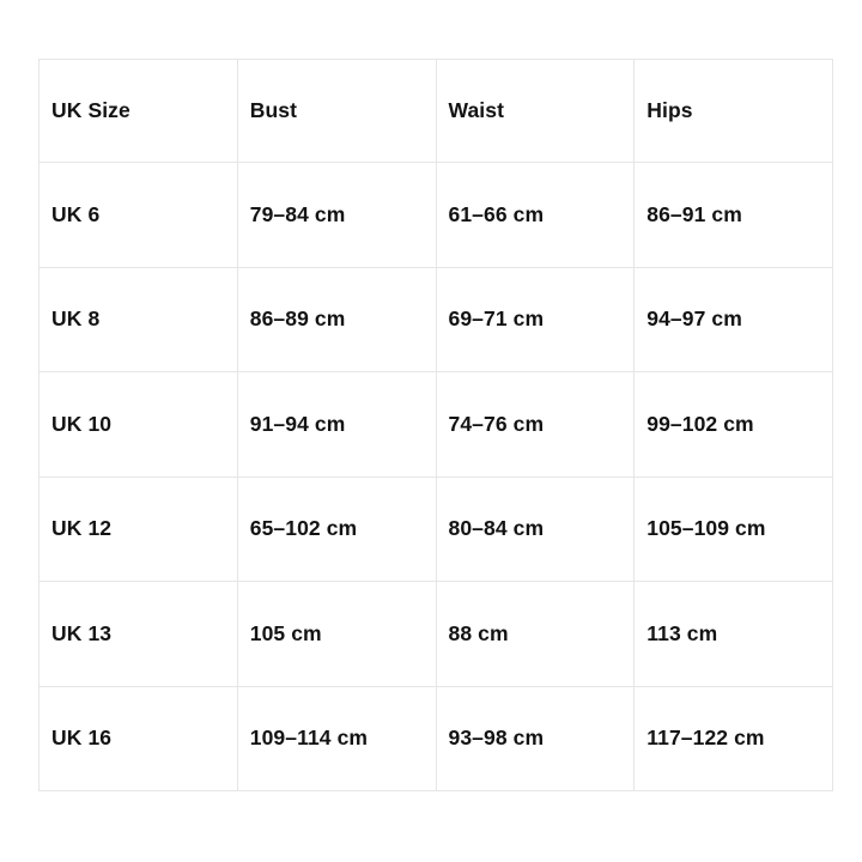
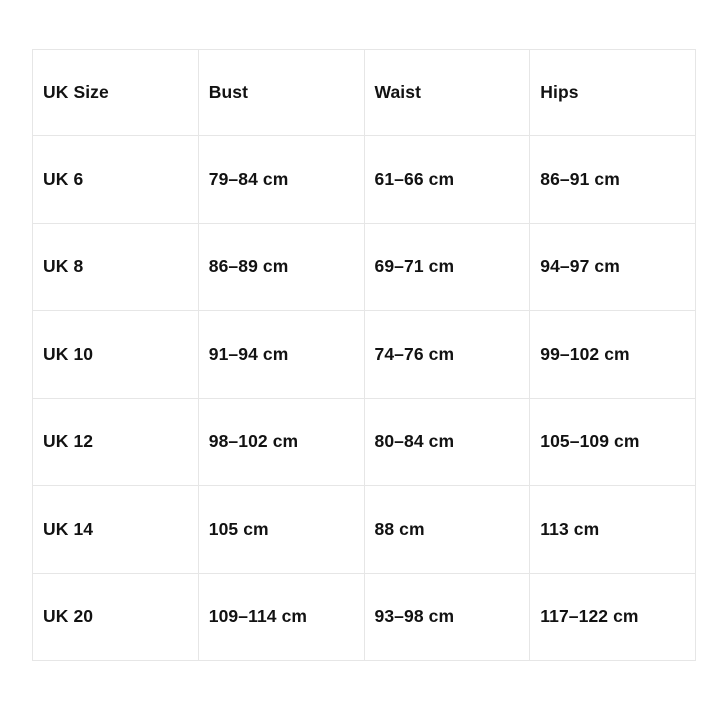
  UK Size	Bust	Waist	Hips
  UK 6	79–84 cm	61–66 cm	86–91 cm
  UK 8	86–89 cm	69–71 cm	94–97 cm
  UK 10	91–94 cm	74–76 cm	99–102 cm
- UK 12	65–102 cm	80–84 cm	105–109 cm
+ UK 12	98–102 cm	80–84 cm	105–109 cm
- UK 13	105 cm	88 cm	113 cm
+ UK 14	105 cm	88 cm	113 cm
- UK 16	109–114 cm	93–98 cm	117–122 cm
+ UK 20	109–114 cm	93–98 cm	117–122 cm
